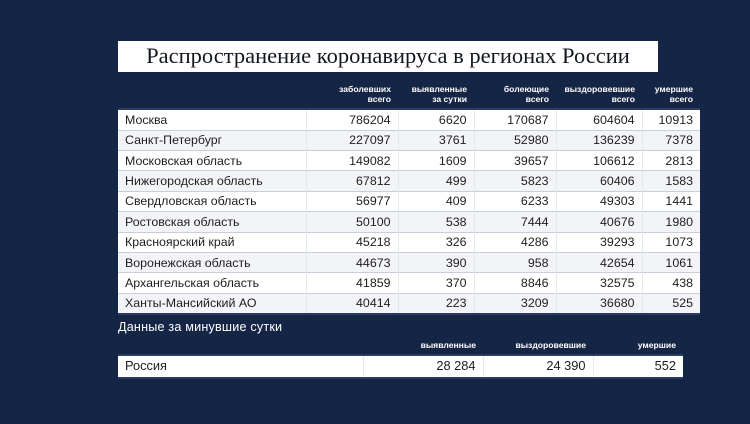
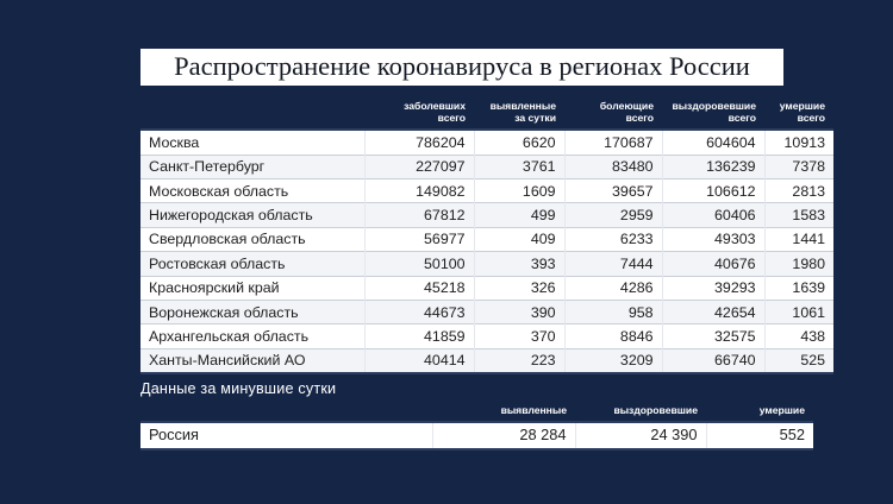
  Распространение коронавируса в регионах России
  	заболевших всего	выявленные за сутки	болеющие всего	выздоровевшие всего	умершие всего
  Москва	786204	6620	170687	604604	10913
- Санкт-Петербург	227097	3761	52980	136239	7378
+ Санкт-Петербург	227097	3761	83480	136239	7378
  Московская область	149082	1609	39657	106612	2813
- Нижегородская область	67812	499	5823	60406	1583
+ Нижегородская область	67812	499	2959	60406	1583
  Свердловская область	56977	409	6233	49303	1441
- Ростовская область	50100	538	7444	40676	1980
+ Ростовская область	50100	393	7444	40676	1980
- Красноярский край	45218	326	4286	39293	1073
+ Красноярский край	45218	326	4286	39293	1639
  Воронежская область	44673	390	958	42654	1061
  Архангельская область	41859	370	8846	32575	438
- Ханты-Мансийский АО	40414	223	3209	36680	525
+ Ханты-Мансийский АО	40414	223	3209	66740	525
  Данные за минувшие сутки
  	выявленные	выздоровевшие	умершие
  Россия	28 284	24 390	552
